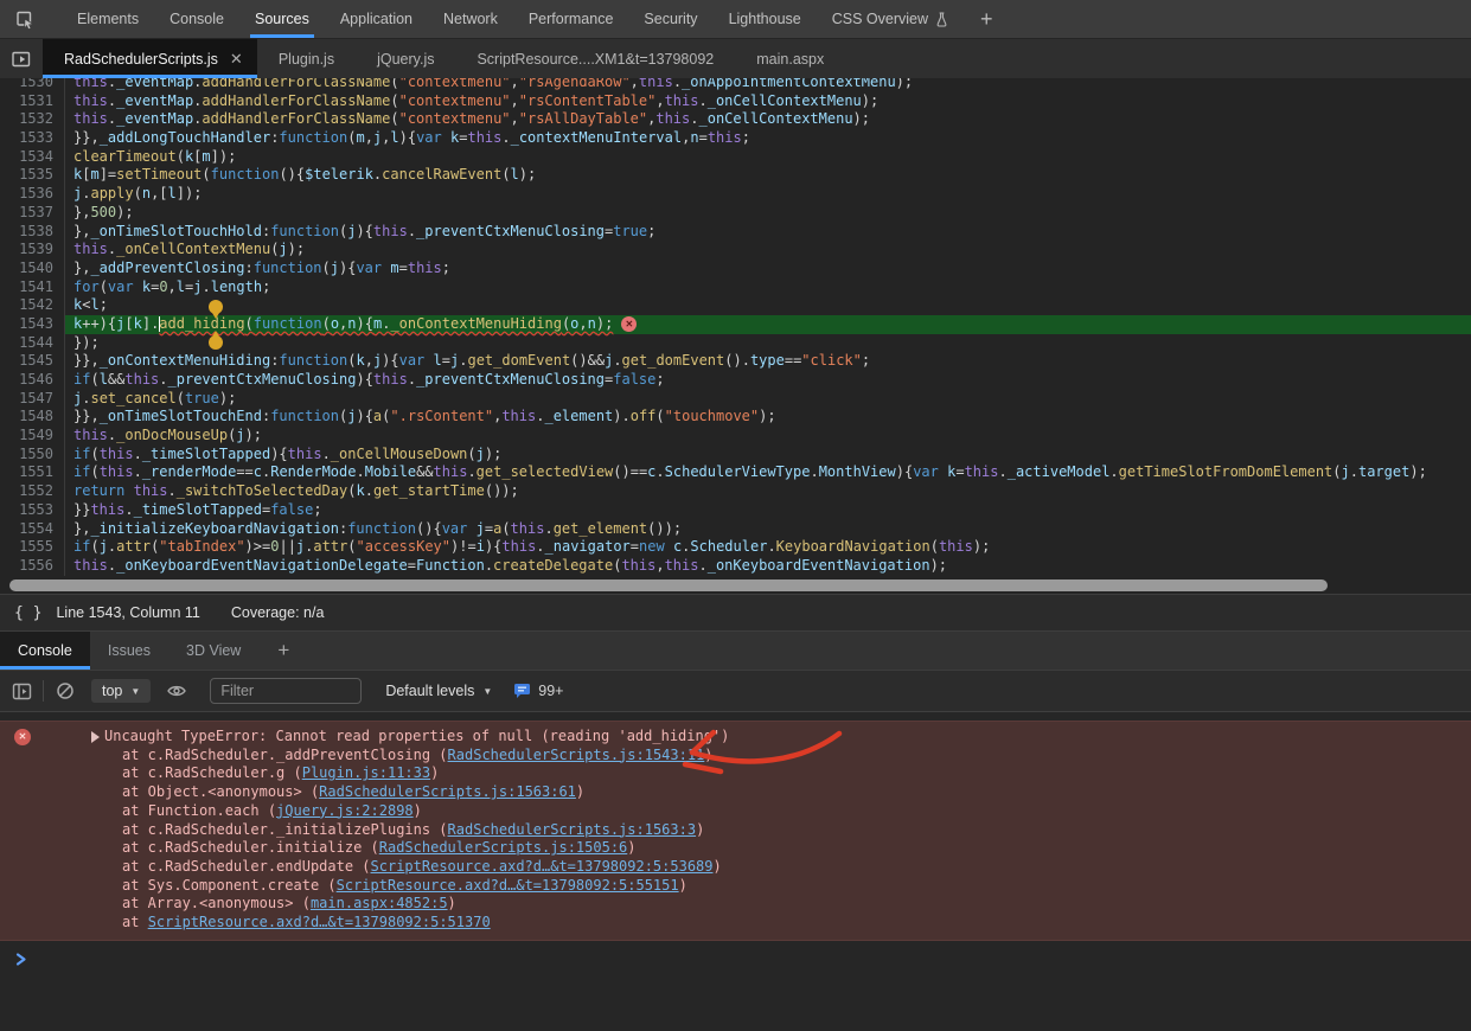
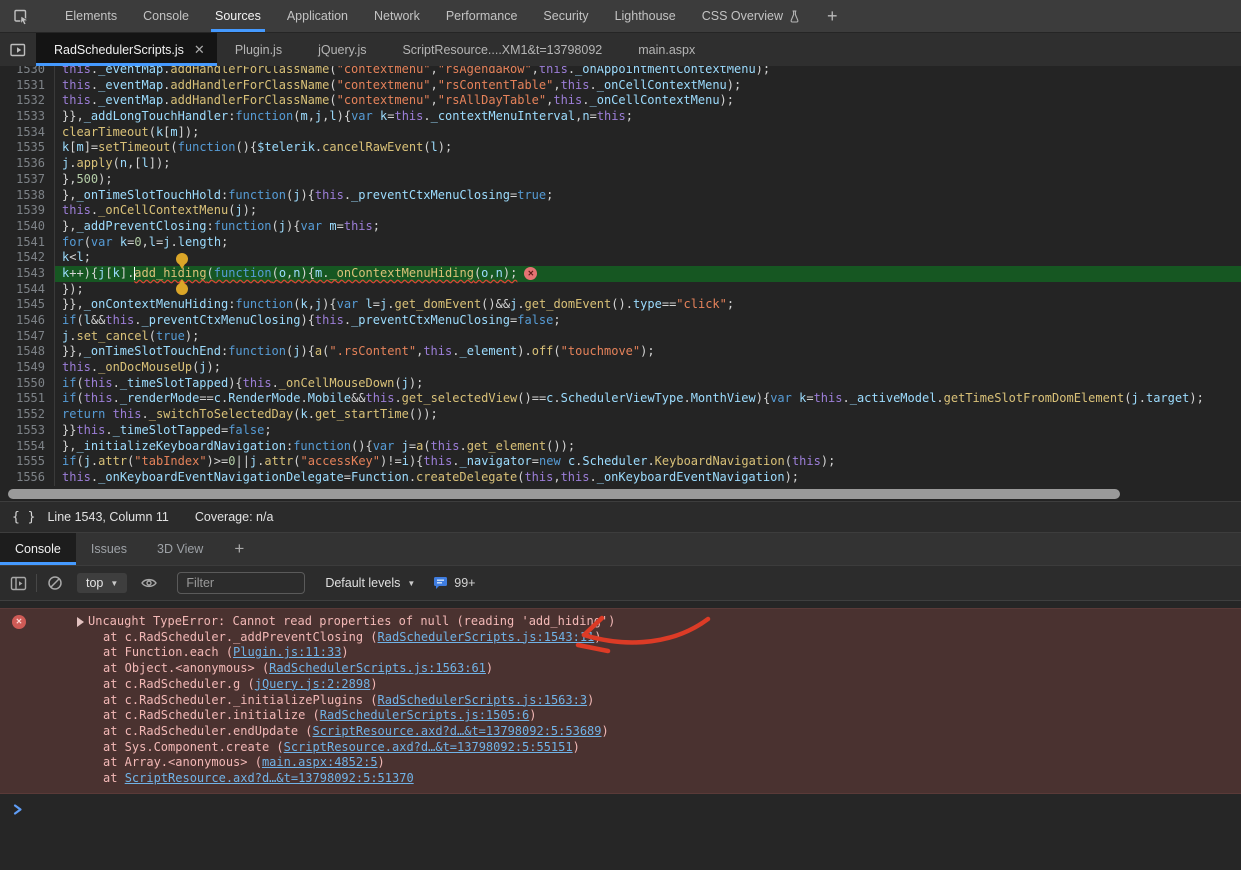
  Elements
  Console
  Sources
  Application
  Network
  Performance
  Security
  Lighthouse
  CSS Overview
  +
  RadSchedulerScripts.js
  Plugin.js
  jQuery.js
  ScriptResource....XM1&t=13798092
  main.aspx
  1530
  this._eventMap.addHandlerForClassName("contextmenu","rsAgendaRow",this._onAppointmentContextMenu);
  1531
  this._eventMap.addHandlerForClassName("contextmenu","rsContentTable",this._onCellContextMenu);
  1532
  this._eventMap.addHandlerForClassName("contextmenu","rsAllDayTable",this._onCellContextMenu);
  1533
  }},_addLongTouchHandler:function(m,j,l){var k=this._contextMenuInterval,n=this;
  1534
  clearTimeout(k[m]);
  1535
  k[m]=setTimeout(function(){$telerik.cancelRawEvent(l);
  1536
  j.apply(n,[l]);
  1537
  },500);
  1538
  },_onTimeSlotTouchHold:function(j){this._preventCtxMenuClosing=true;
  1539
  this._onCellContextMenu(j);
  1540
  },_addPreventClosing:function(j){var m=this;
  1541
  for(var k=0,l=j.length;
  1542
  k<l;
  1543
  k++){j[k].add_hiding(function(o,n){m._onContextMenuHiding(o,n);
  1544
  });
  1545
  }},_onContextMenuHiding:function(k,j){var l=j.get_domEvent()&&j.get_domEvent().type=="click";
  1546
  if(l&&this._preventCtxMenuClosing){this._preventCtxMenuClosing=false;
  1547
  j.set_cancel(true);
  1548
  }},_onTimeSlotTouchEnd:function(j){a(".rsContent",this._element).off("touchmove");
  1549
  this._onDocMouseUp(j);
  1550
  if(this._timeSlotTapped){this._onCellMouseDown(j);
  1551
  if(this._renderMode==c.RenderMode.Mobile&&this.get_selectedView()==c.SchedulerViewType.MonthView){var k=this._activeModel.getTimeSlotFromDomElement(j.target);
  1552
  return this._switchToSelectedDay(k.get_startTime());
  1553
  }}this._timeSlotTapped=false;
  1554
  },_initializeKeyboardNavigation:function(){var j=a(this.get_element());
  1555
  if(j.attr("tabIndex")>=0||j.attr("accessKey")!=i){this._navigator=new c.Scheduler.KeyboardNavigation(this);
  1556
  this._onKeyboardEventNavigationDelegate=Function.createDelegate(this,this._onKeyboardEventNavigation);
  { }
  Line 1543, Column 11
  Coverage: n/a
  Console
  Issues
  3D View
  +
  top
  ▼
  Filter
  Default levels
  ▼
  99+
  Uncaught TypeError: Cannot read properties of null (reading 'add_hidin')
  at c.RadScheduler._addPreventClosing (RadSchedulerScripts.js:1543:
- at c.RadScheduler.g (Plugin.js:11:33)
+ at Function.each (Plugin.js:11:33)
  at Object.<anonymous> (RadSchedulerScripts.js:1563:61)
- at Function.each (jQuery.js:2:2898)
+ at c.RadScheduler.g (jQuery.js:2:2898)
  at c.RadScheduler._initializePlugins (RadSchedulerScripts.js:1563:3)
  at c.RadScheduler.initialize (RadSchedulerScripts.js:1505:6)
  at c.RadScheduler.endUpdate (ScriptResource.axd?d…&t=13798092:5:53689)
  at Sys.Component.create (ScriptResource.axd?d…&t=13798092:5:55151)
  at Array.<anonymous> (main.aspx:4852:5)
  at ScriptResource.axd?d…&t=13798092:5:51370
